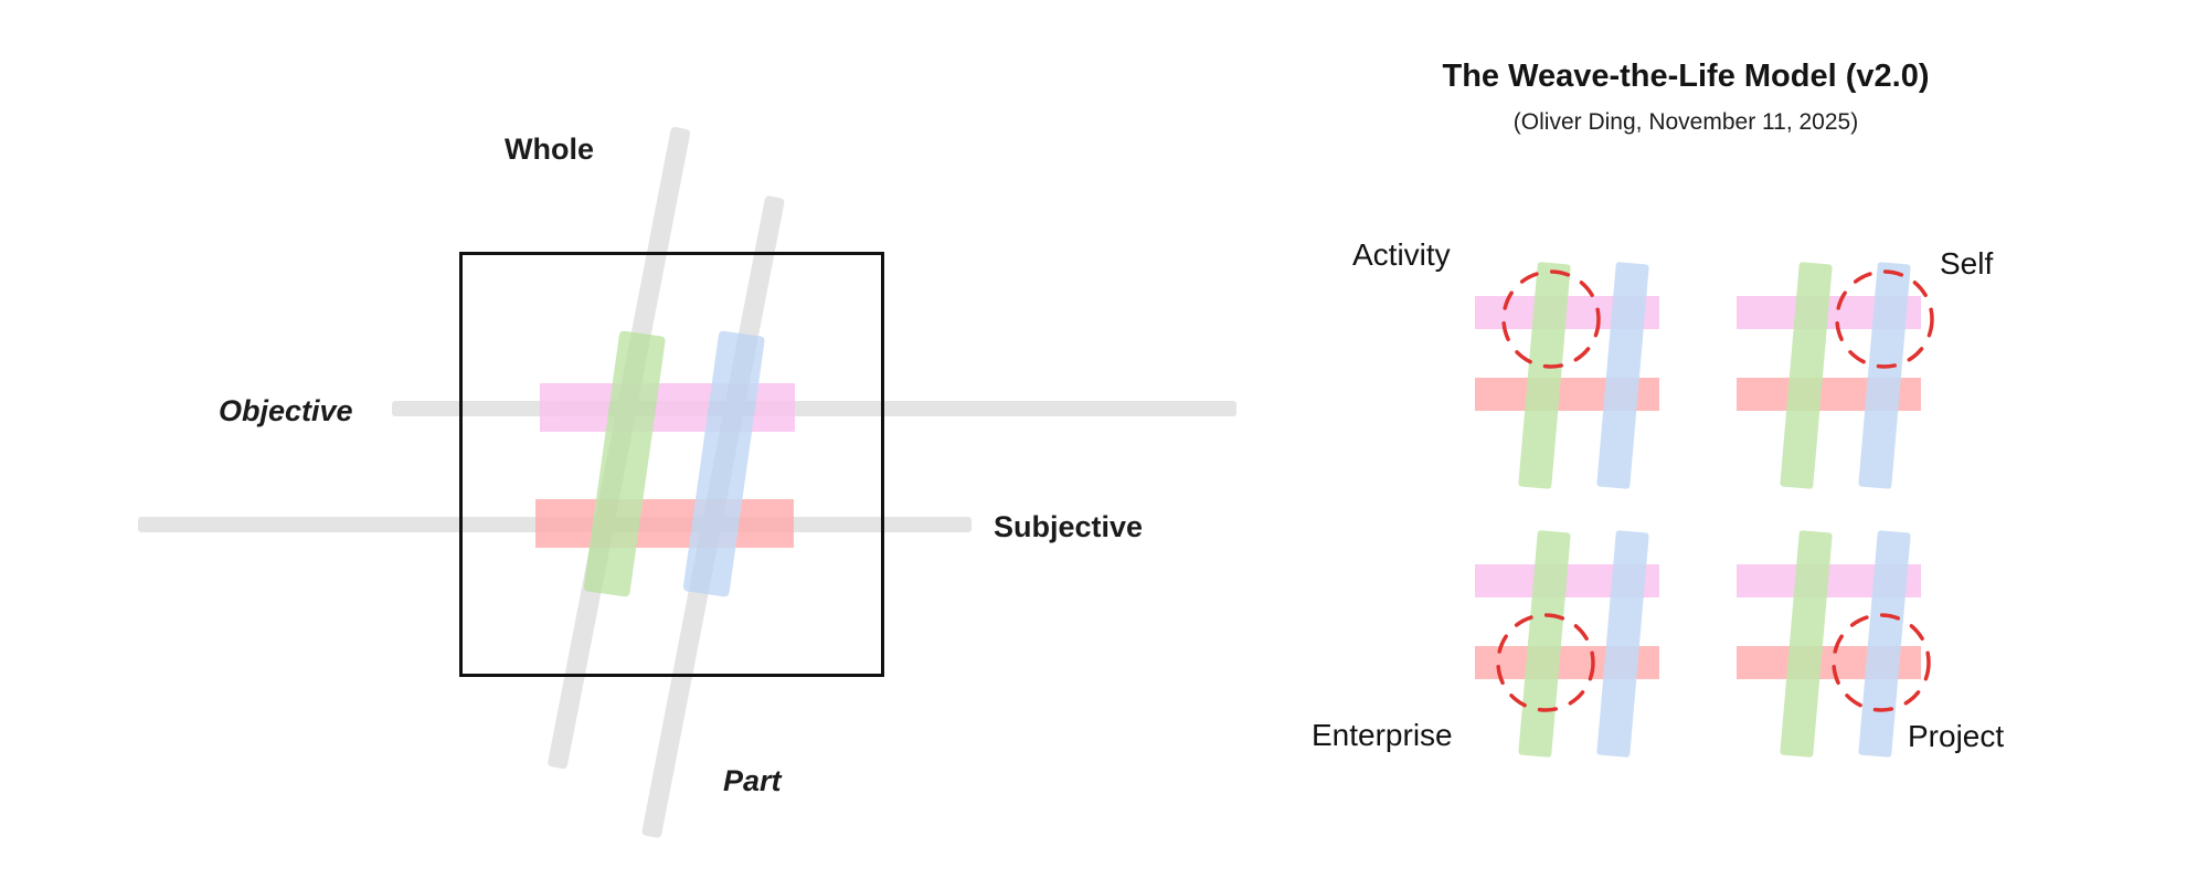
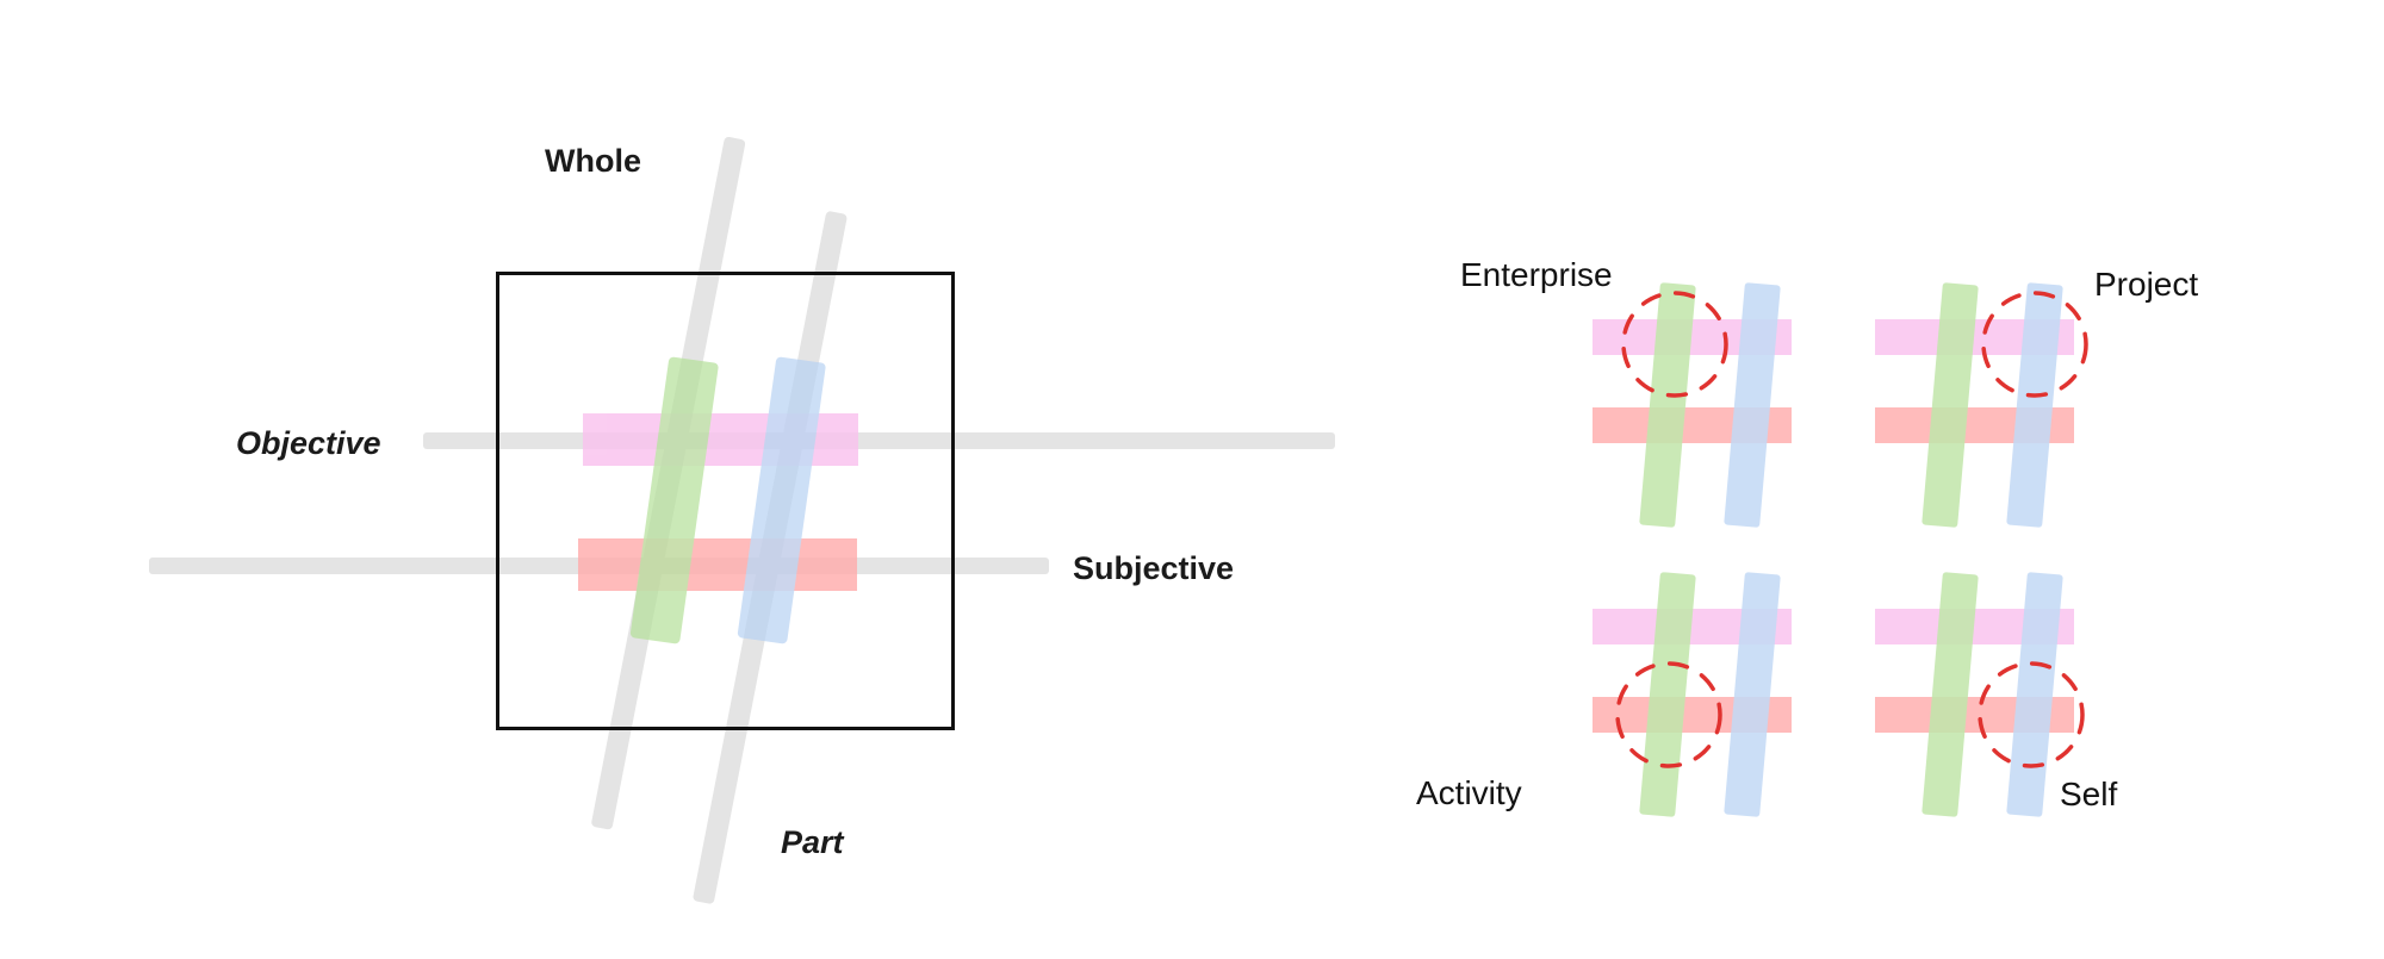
  Whole
  Part
  Objective
  Subjective
- The Weave-the-Life Model (v2.0)
- (Oliver Ding, November 11, 2025)
- Activity
+ Enterprise
- Self
+ Project
- Enterprise
+ Activity
- Project
+ Self
